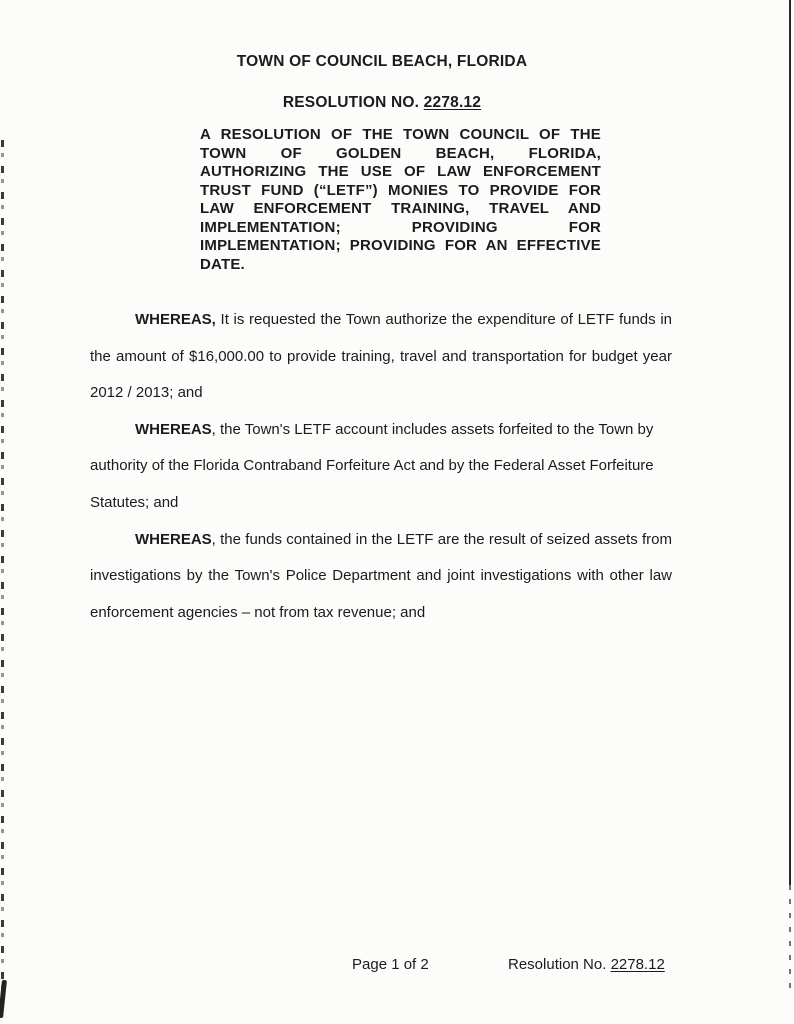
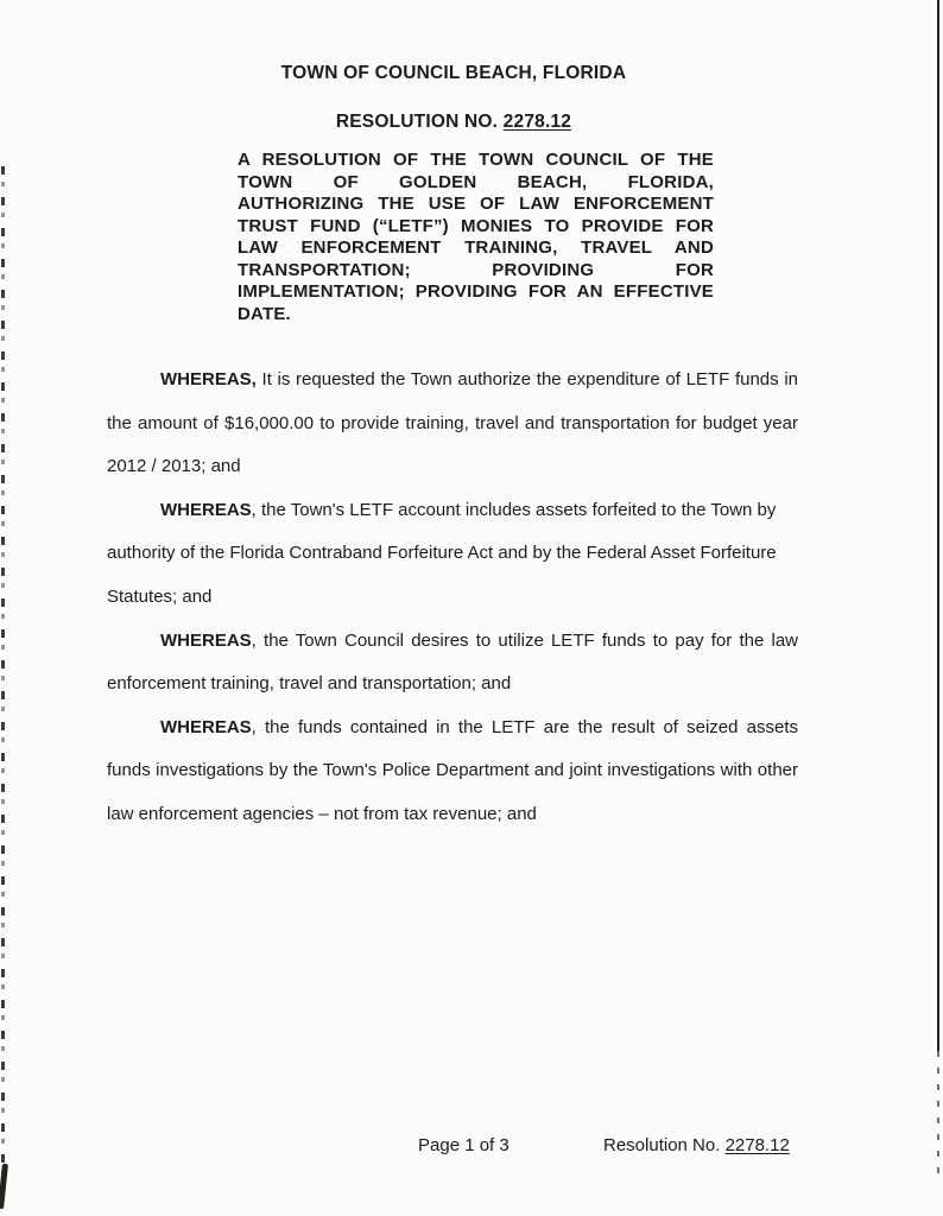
  TOWN OF COUNCIL BEACH, FLORIDA
  RESOLUTION NO. 2278.12
- A RESOLUTION OF THE TOWN COUNCIL OF THE TOWN OF GOLDEN BEACH, FLORIDA, AUTHORIZING THE USE OF LAW ENFORCEMENT TRUST FUND (“LETF”) MONIES TO PROVIDE FOR LAW ENFORCEMENT TRAINING, TRAVEL AND IMPLEMENTATION; PROVIDING FOR IMPLEMENTATION; PROVIDING FOR AN EFFECTIVE DATE.
+ A RESOLUTION OF THE TOWN COUNCIL OF THE TOWN OF GOLDEN BEACH, FLORIDA, AUTHORIZING THE USE OF LAW ENFORCEMENT TRUST FUND (“LETF”) MONIES TO PROVIDE FOR LAW ENFORCEMENT TRAINING, TRAVEL AND TRANSPORTATION; PROVIDING FOR IMPLEMENTATION; PROVIDING FOR AN EFFECTIVE DATE.
  WHEREAS, It is requested the Town authorize the expenditure of LETF funds in the amount of $16,000.00 to provide training, travel and transportation for budget year 2012 / 2013; and
  WHEREAS, the Town's LETF account includes assets forfeited to the Town by authority of the Florida Contraband Forfeiture Act and by the Federal Asset Forfeiture Statutes; and
+ WHEREAS, the Town Council desires to utilize LETF funds to pay for the law enforcement training, travel and transportation; and
- WHEREAS, the funds contained in the LETF are the result of seized assets from investigations by the Town's Police Department and joint investigations with other law enforcement agencies – not from tax revenue; and
+ WHEREAS, the funds contained in the LETF are the result of seized assets funds investigations by the Town's Police Department and joint investigations with other law enforcement agencies – not from tax revenue; and
- Page 1 of 2
+ Page 1 of 3
  Resolution No. 2278.12
